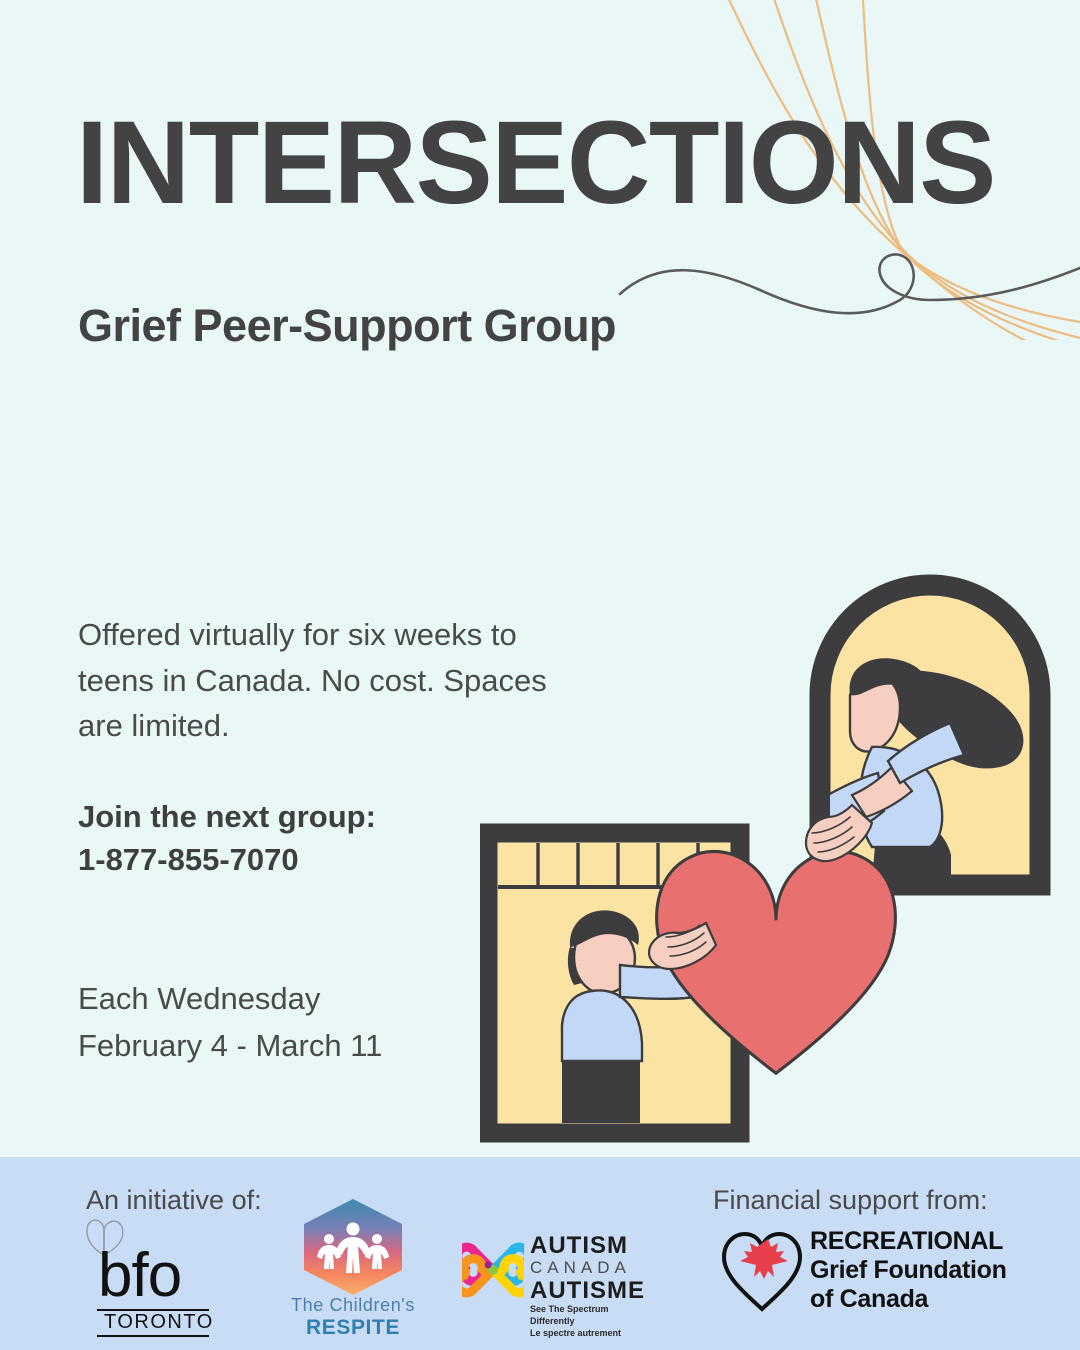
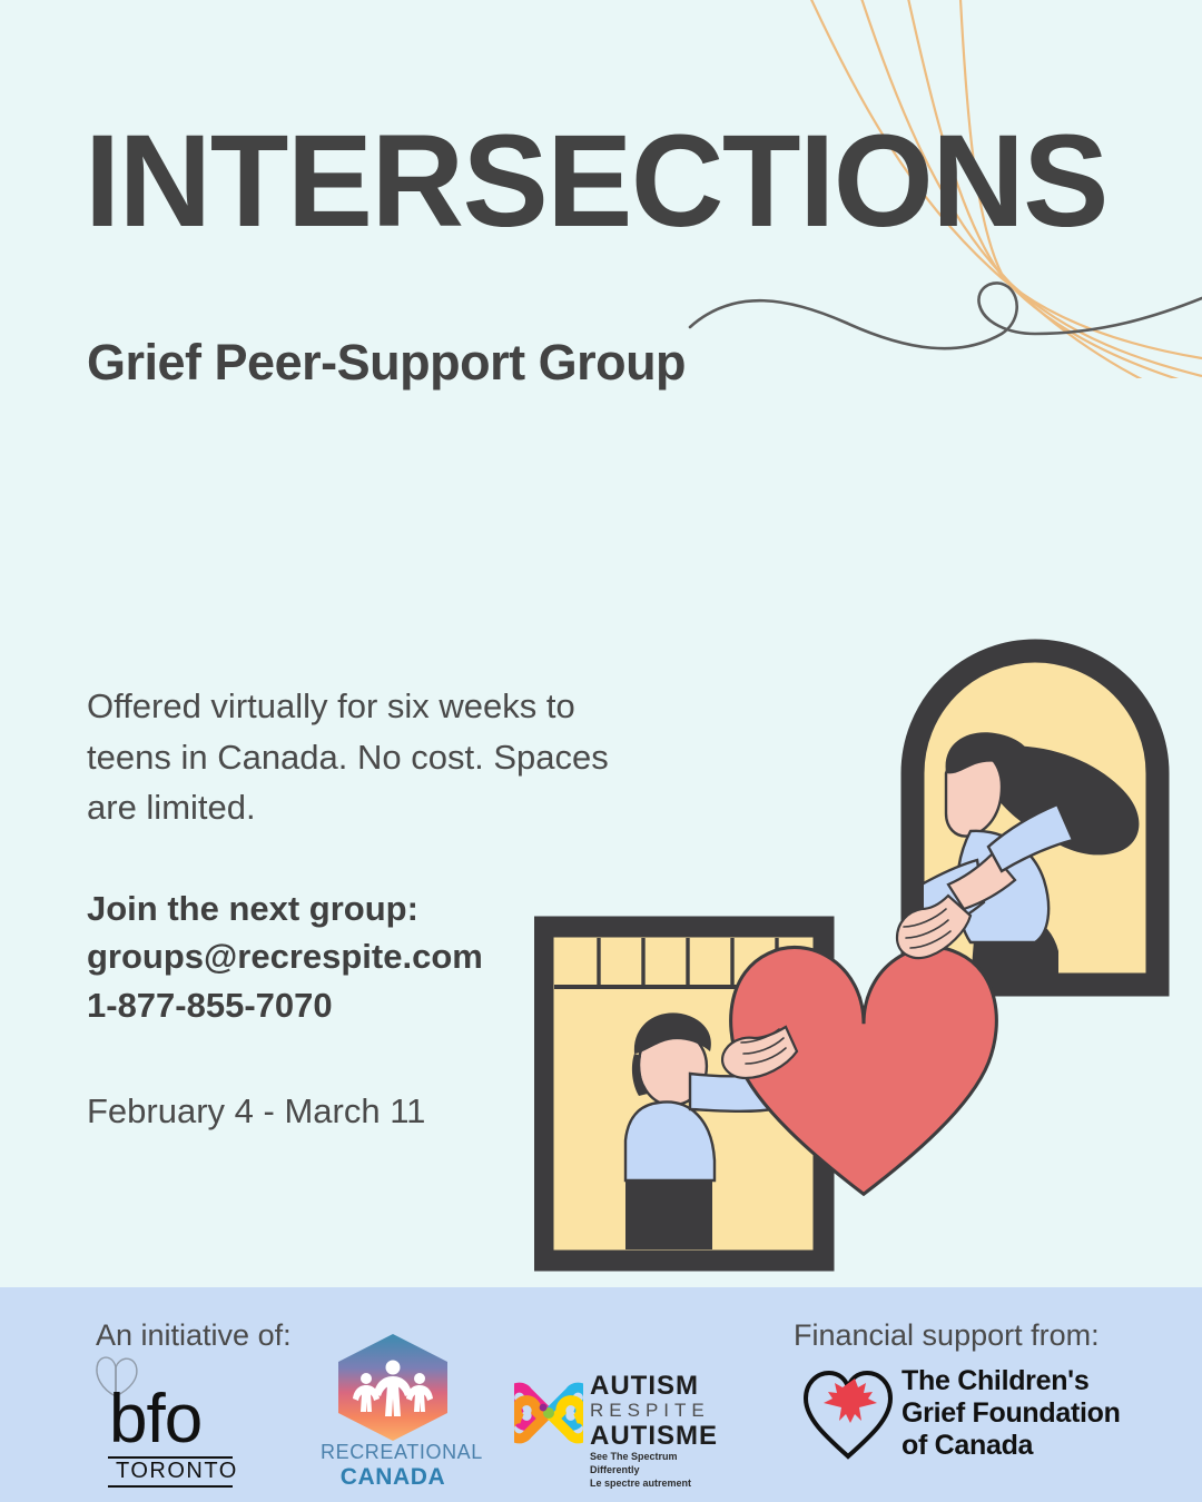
  INTERSECTIONS
  Grief Peer-Support Group
  Offered virtually for six weeks to teens in Canada. No cost. Spaces are limited.
  Join the next group:
+ groups@recrespite.com
  1-877-855-7070
- Each Wednesday
  February 4 - March 11
  An initiative of:
  Financial support from:
  bfo
  TORONTO
- The Children's
+ RECREATIONAL
- RESPITE
+ CANADA
  AUTISM
- CANADA
+ RESPITE
  AUTISME
  See The Spectrum Differently
  Le spectre autrement
- RECREATIONAL
+ The Children's
  Grief Foundation
  of Canada
